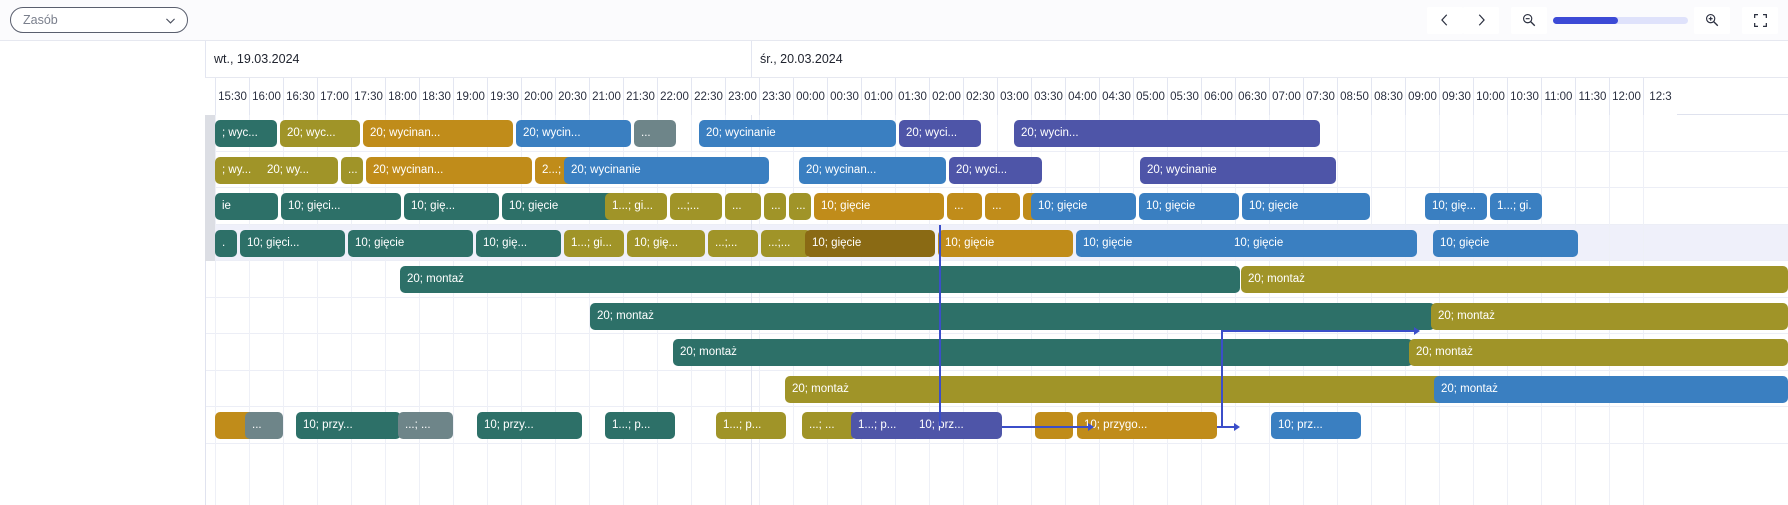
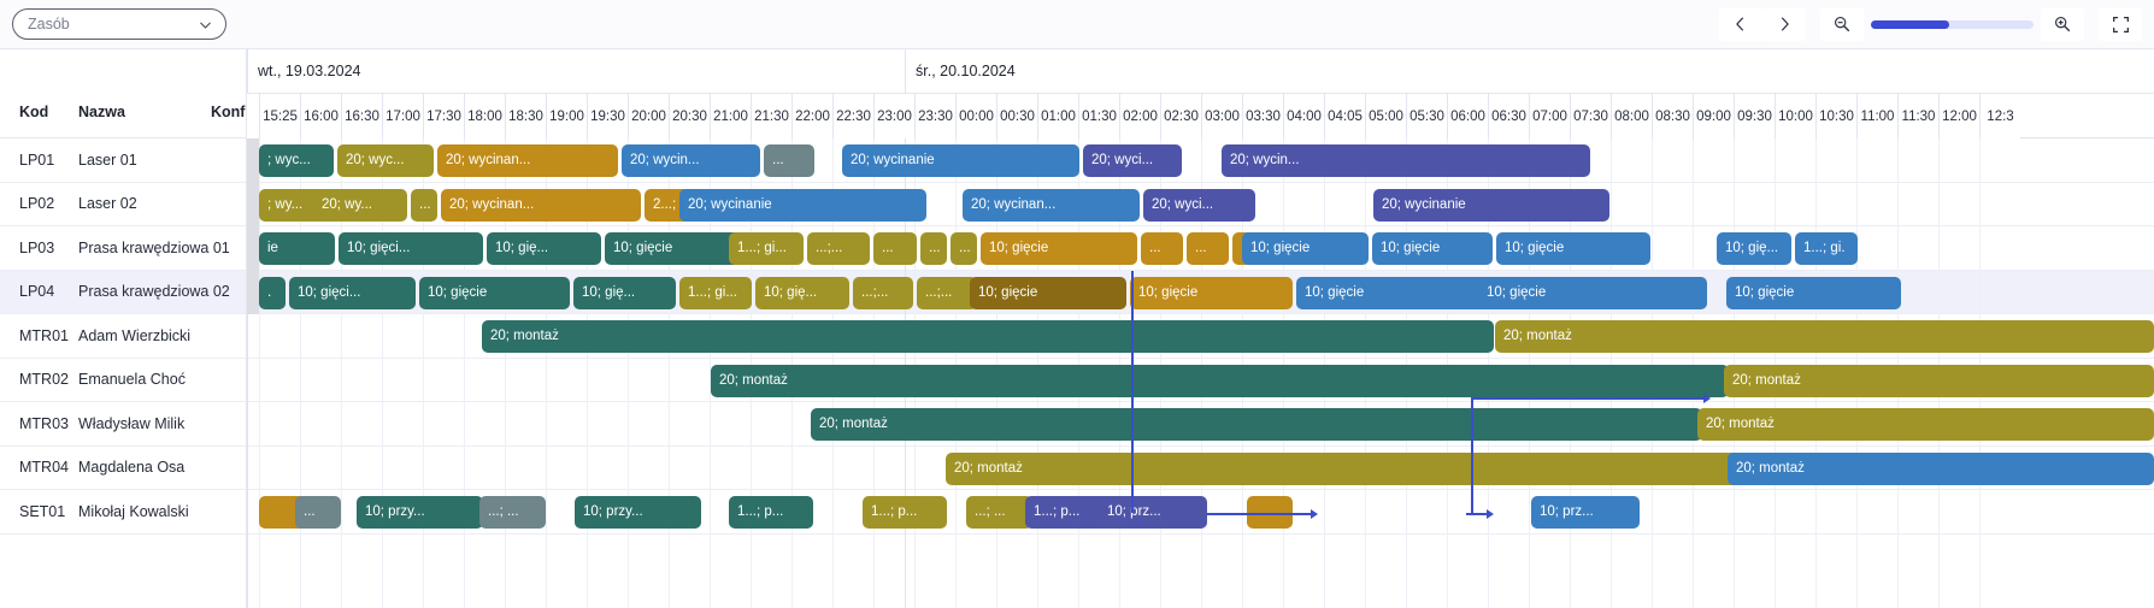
  Zasób
+ Kod
+ Nazwa
+ Konf
+ LP01
+ Laser 01
+ LP02
+ Laser 02
+ LP03
+ Prasa krawędziowa 01
+ LP04
+ Prasa krawędziowa 02
+ MTR01
+ Adam Wierzbicki
+ MTR02
+ Emanuela Choć
+ MTR03
+ Władysław Milik
+ MTR04
+ Magdalena Osa
+ SET01
+ Mikołaj Kowalski
  wt., 19.03.2024
- śr., 20.03.2024
+ śr., 20.10.2024
- 15:30
+ 15:25
  16:00
  16:30
  17:00
  17:30
  18:00
  18:30
  19:00
  19:30
  20:00
  20:30
  21:00
  21:30
  22:00
  22:30
  23:00
  23:30
  00:00
  00:30
  01:00
  01:30
  02:00
  02:30
  03:00
  03:30
  04:00
- 04:30
+ 04:05
  05:00
  05:30
  06:00
  06:30
  07:00
  07:30
- 08:50
+ 08:00
  08:30
  09:00
  09:30
  10:00
  10:30
  11:00
  11:30
  12:00
  12:3
  ; wyc...
  20; wyc...
  20; wycinan...
  20; wycin...
  ...
  20; wycinanie
  20; wyci...
  20; wycin...
  ; wy...
  20; wy...
  ...
  20; wycinan...
  20; wycinanie
  20; wycinan...
  20; wyci...
  20; wycinanie
  ie
  10; gięci...
  10; gię...
  10; gięcie
  1...; gi...
  ...;...
  ...
  ...
  ...
  10; gięcie
  ...
  ...
  10; gięcie
  10; gięcie
  10; gięcie
  10; gię...
  1...; gi.
  .
  10; gięci...
  10; gięcie
  10; gię...
  1...; gi...
  10; gię...
  ...;...
  ...;...
  10; gięcie
  10; gięcie
  10; gięcie
  10; gięcie
  10; gięcie
  20; montaż
  20; montaż
  20; montaż
  20; montaż
  20; montaż
  20; montaż
  20; montaż
  20; montaż
  ...
  10; przy...
  ...; ...
  10; przy...
  1...; p...
  1...; p...
  ...; ...
  1...; p...
  10; prz...
  ...
- 10; przygo...
  10; prz...
